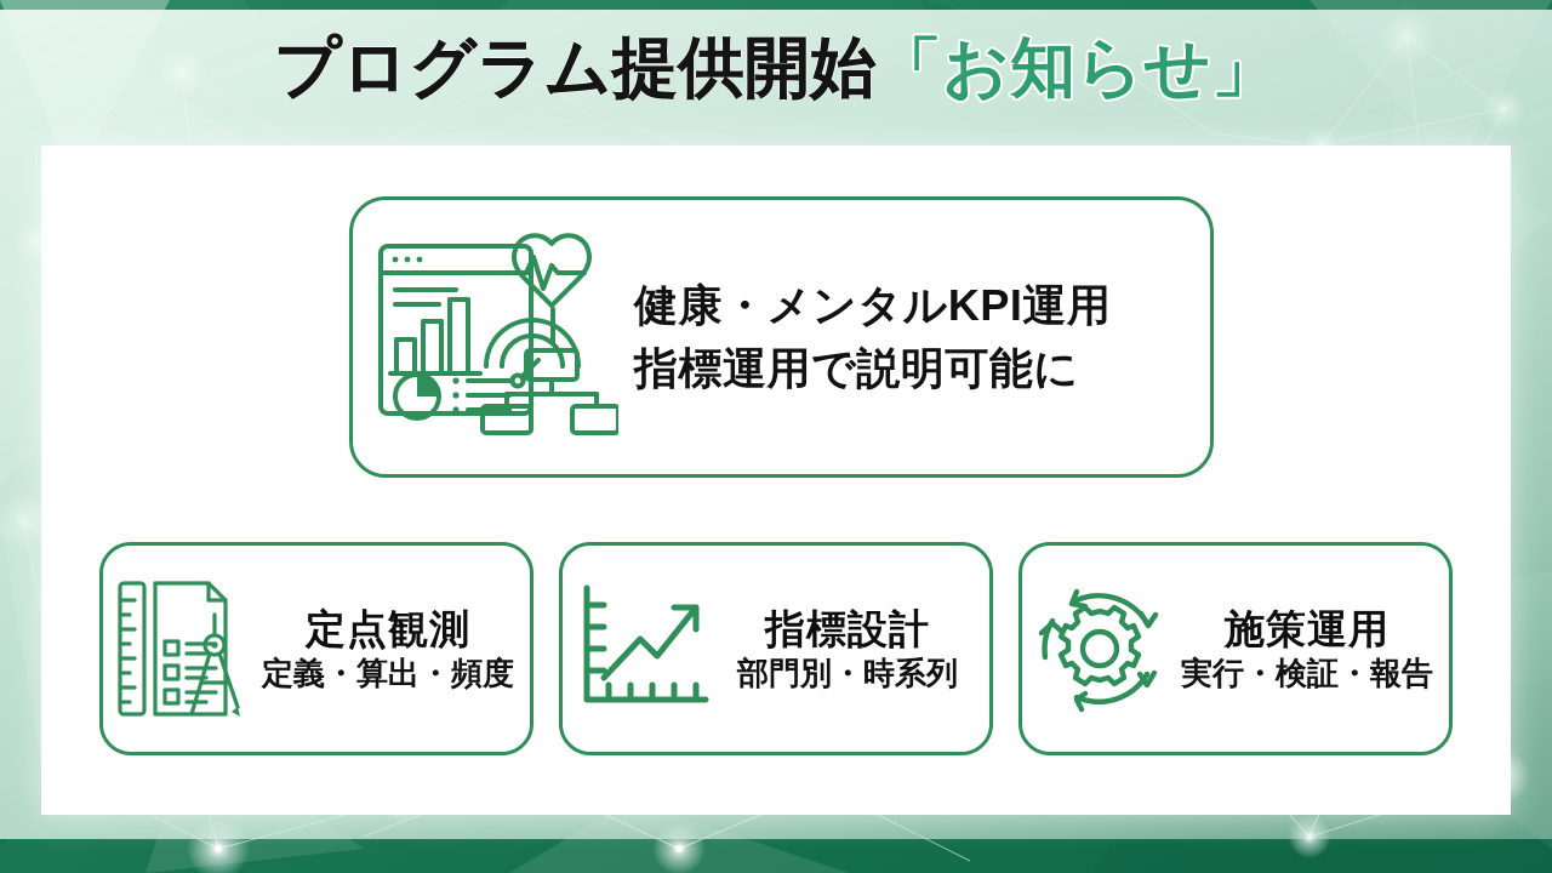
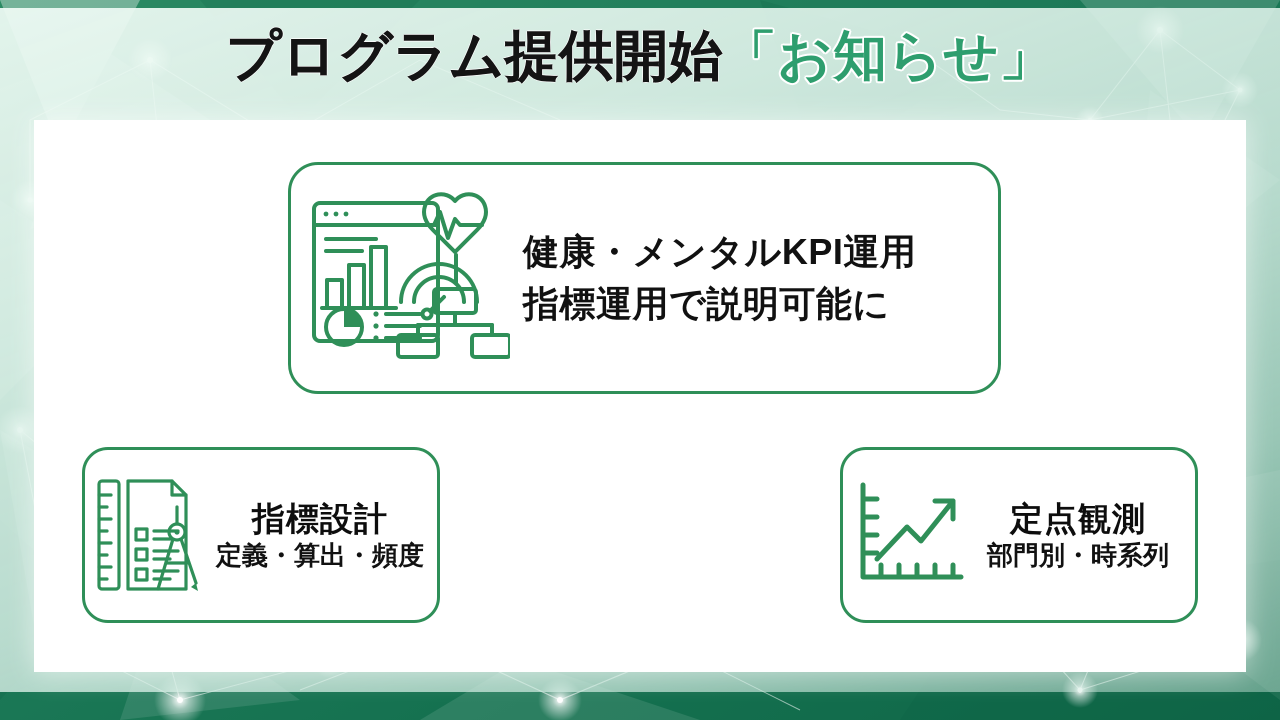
  プログラム提供開始「お知らせ」
  健康・メンタルKPI運用
  指標運用で説明可能に
- 定点観測
+ 指標設計
  定義・算出・頻度
- 指標設計
+ 定点観測
  部門別・時系列
- 施策運用
- 実行・検証・報告
